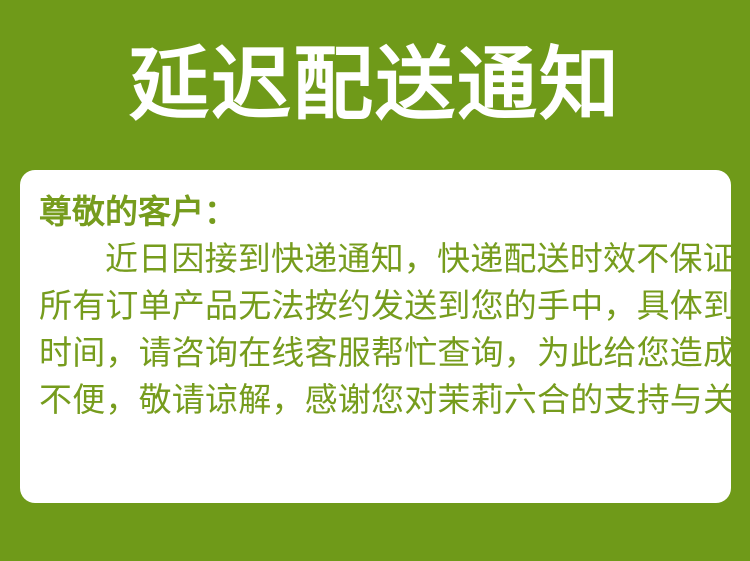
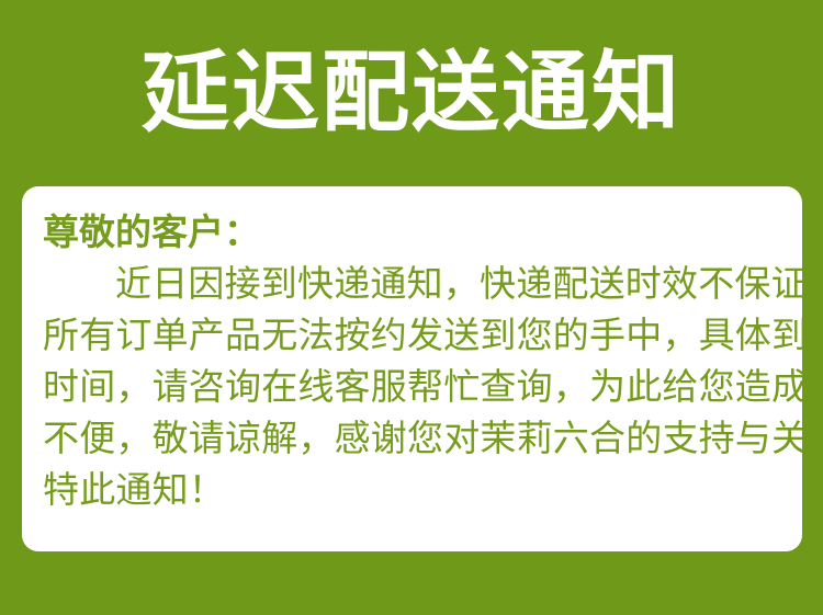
  延迟配送通知
  尊敬的客户：
  近日因接到快递通知，快递配送时效不保证
  所有订单产品无法按约发送到您的手中，具体到
  时间，请咨询在线客服帮忙查询，为此给您造成
  不便，敬请谅解，感谢您对茉莉六合的支持与关
+ 特此通知！
